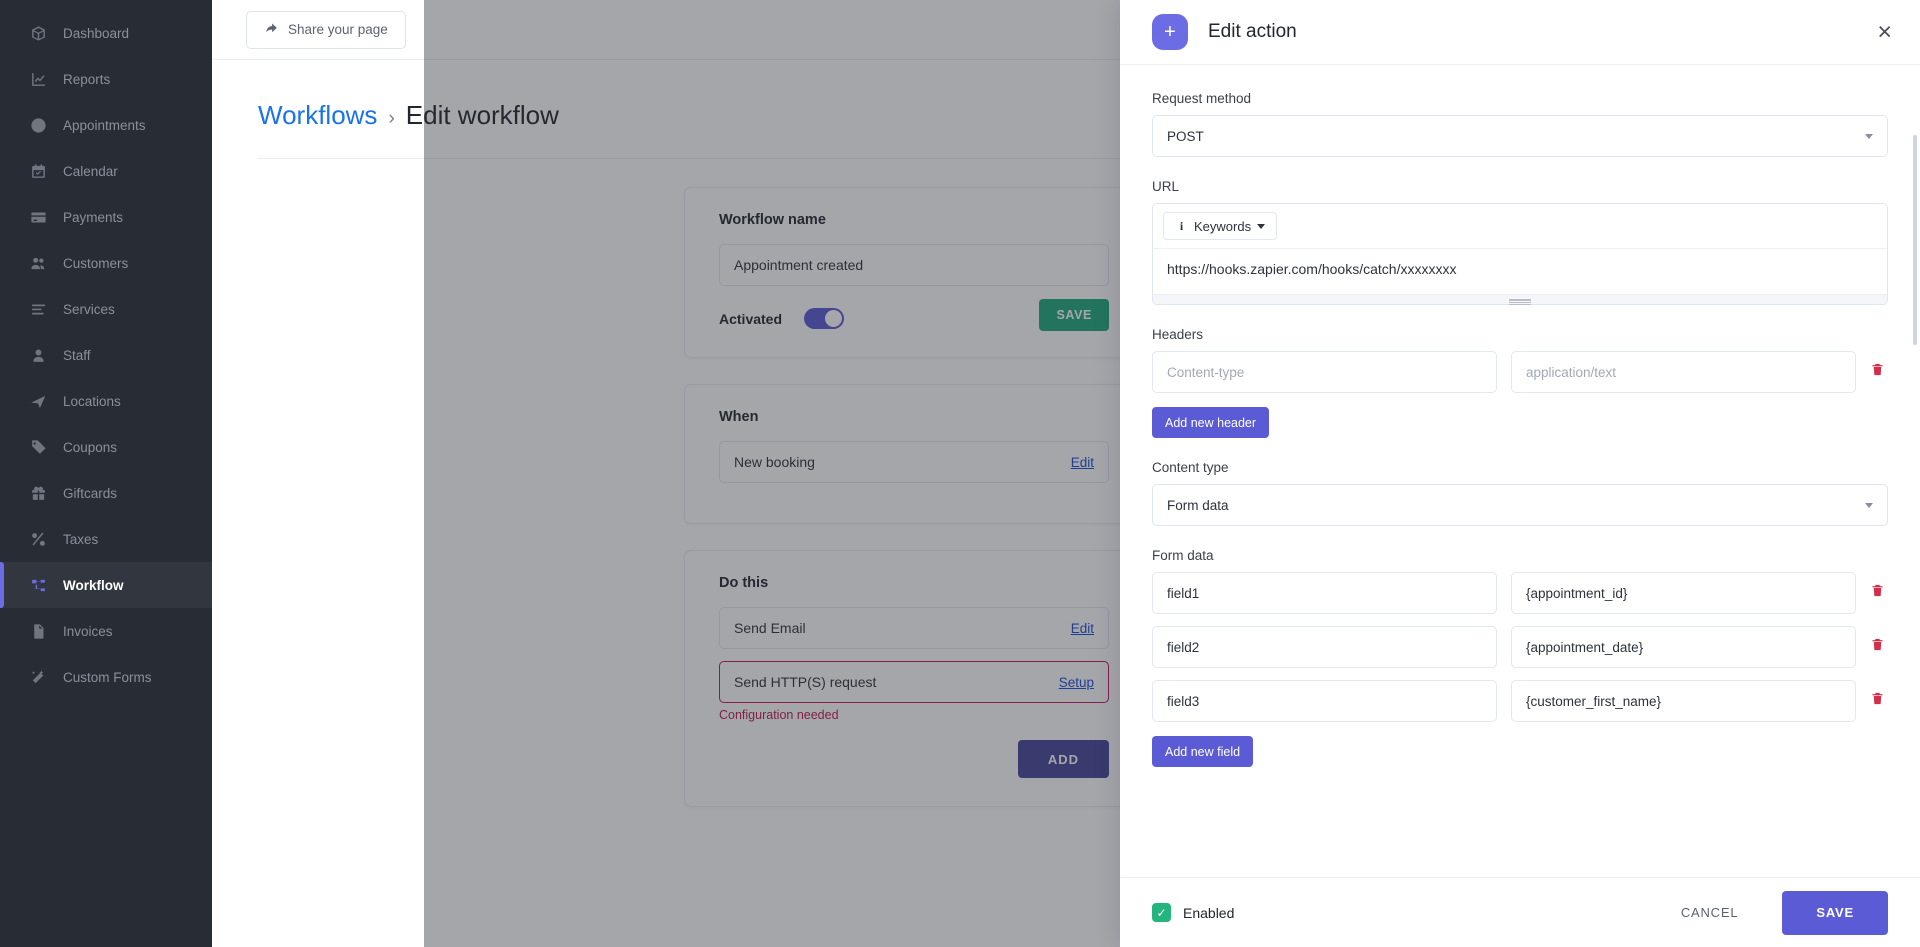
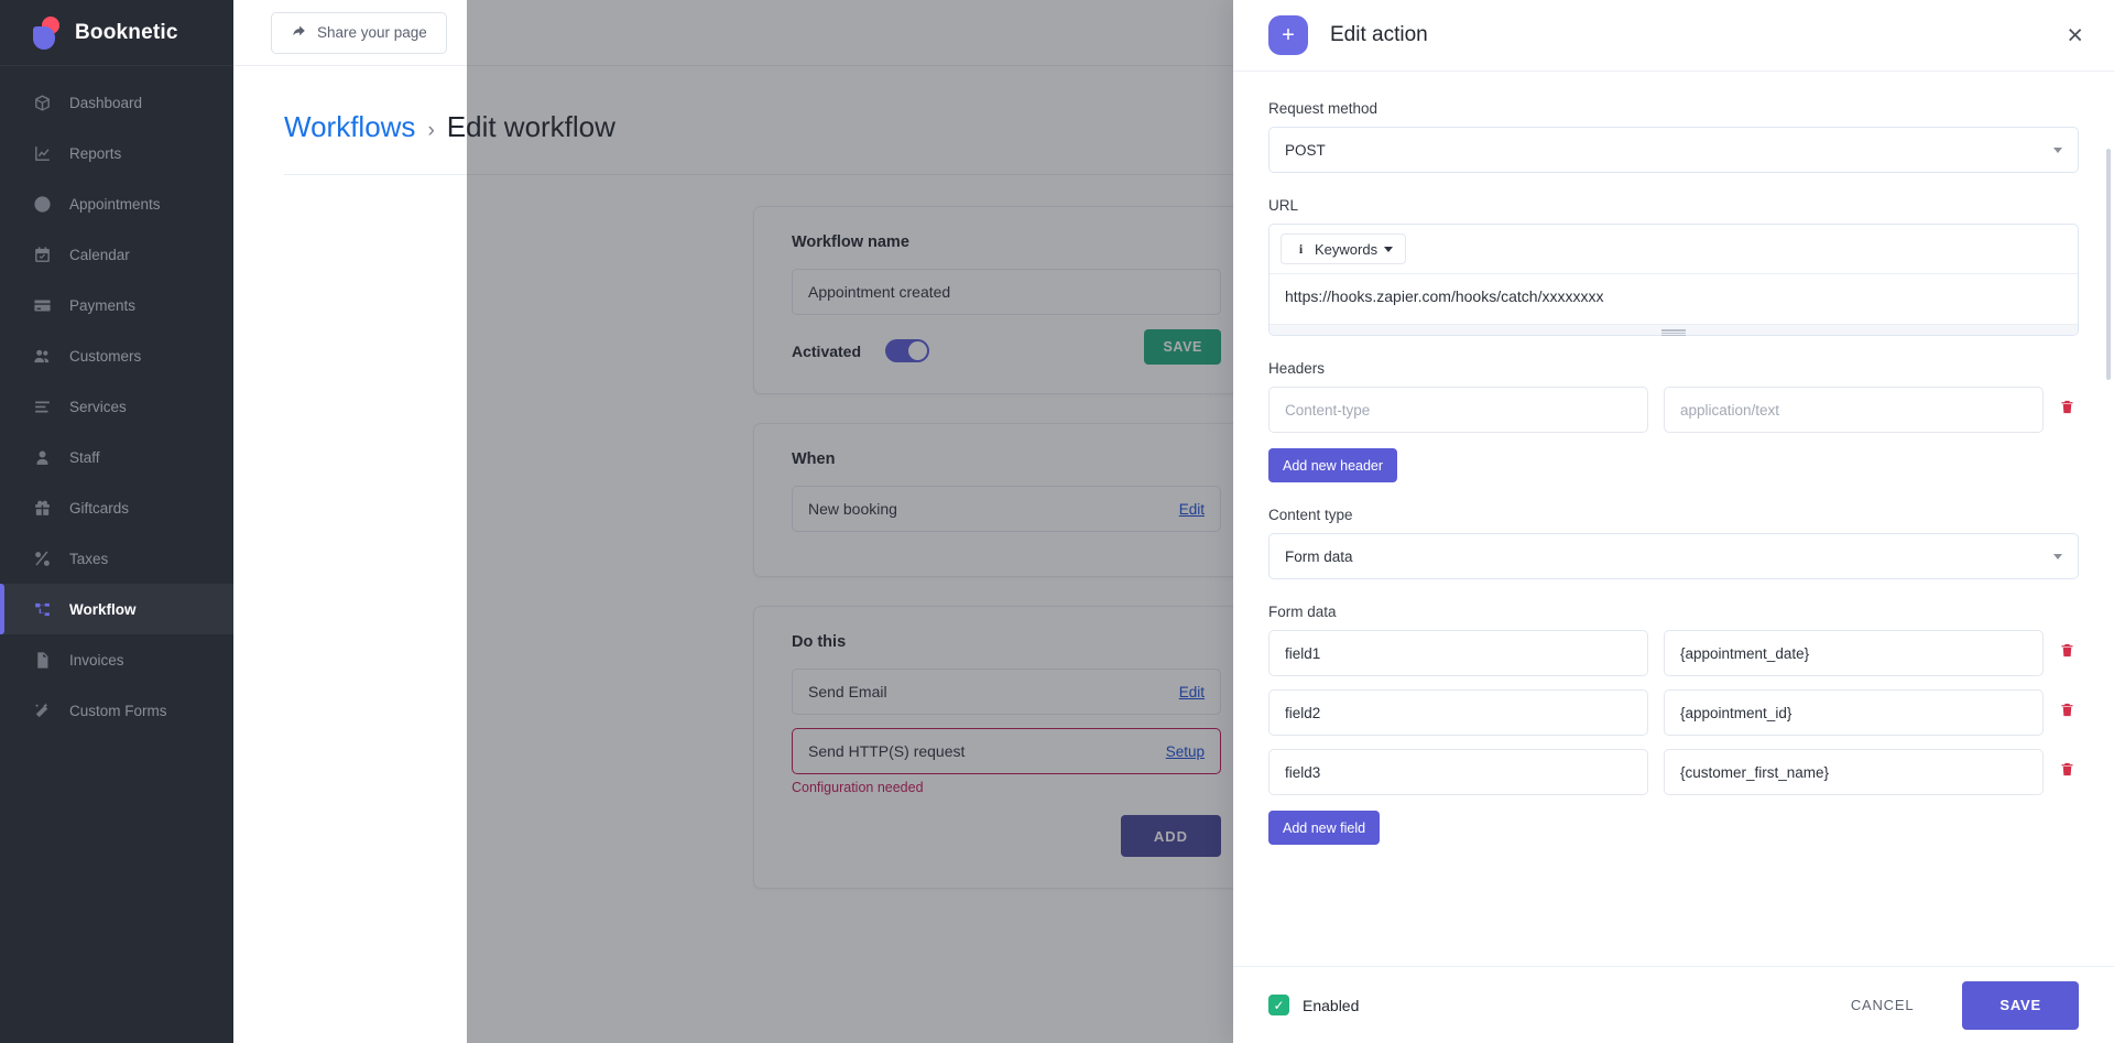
+ Booknetic
  Dashboard
  Reports
  Appointments
  Calendar
  Payments
  Customers
  Services
  Staff
- Locations
- Coupons
  Giftcards
  Taxes
  Workflow
  Invoices
  Custom Forms
  Share your page
  Workflows
  ›
  Edit workflow
  Workflow name
  Appointment created
  Activated
  SAVE
  When
  New booking
  Edit
  Do this
  Send Email
  Edit
  Send HTTP(S) request
  Setup
  Configuration needed
  ADD
  +
  Edit action
  ×
  Request method
  POST
  URL
  i
  Keywords
  https://hooks.zapier.com/hooks/catch/xxxxxxxx
  Headers
  Content-type
  application/text
  Add new header
  Content type
  Form data
  Form data
  field1
- {appointment_id}
+ {appointment_date}
  field2
- {appointment_date}
+ {appointment_id}
  field3
  {customer_first_name}
  Add new field
  ✓
  Enabled
  CANCEL
  SAVE
